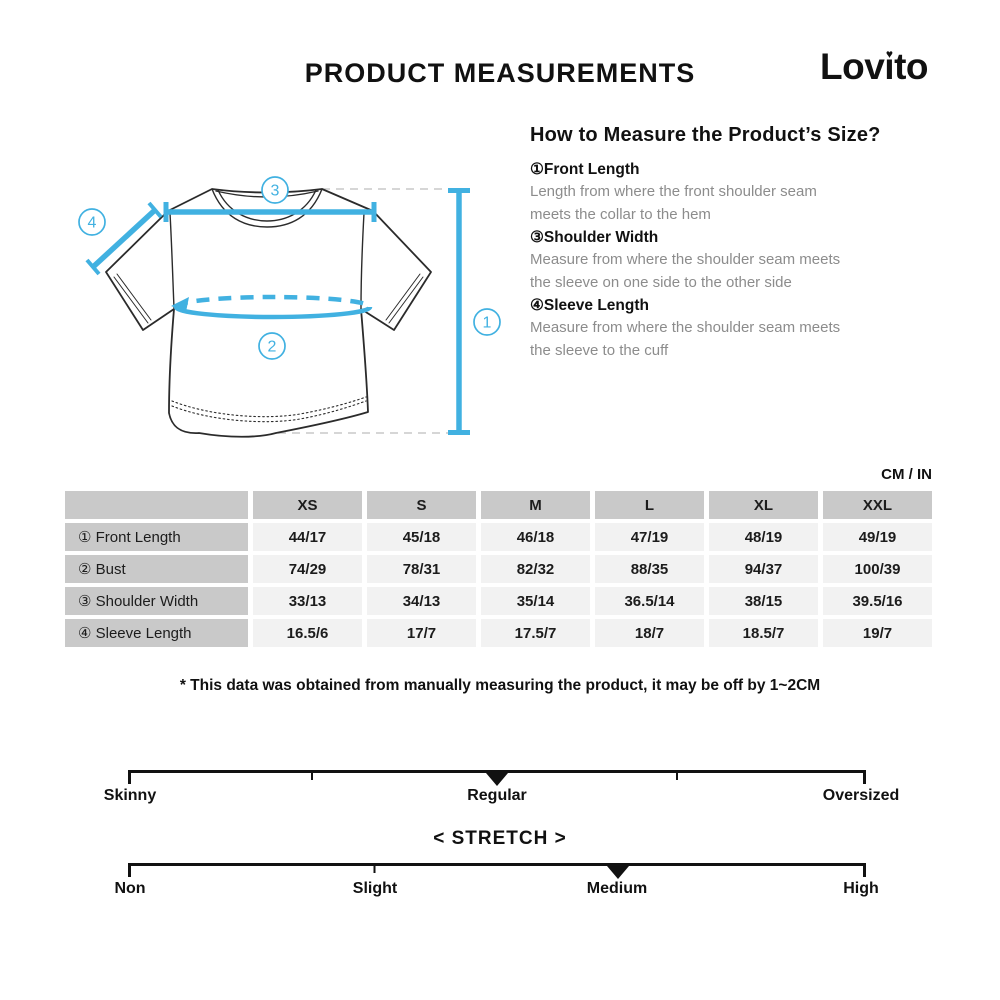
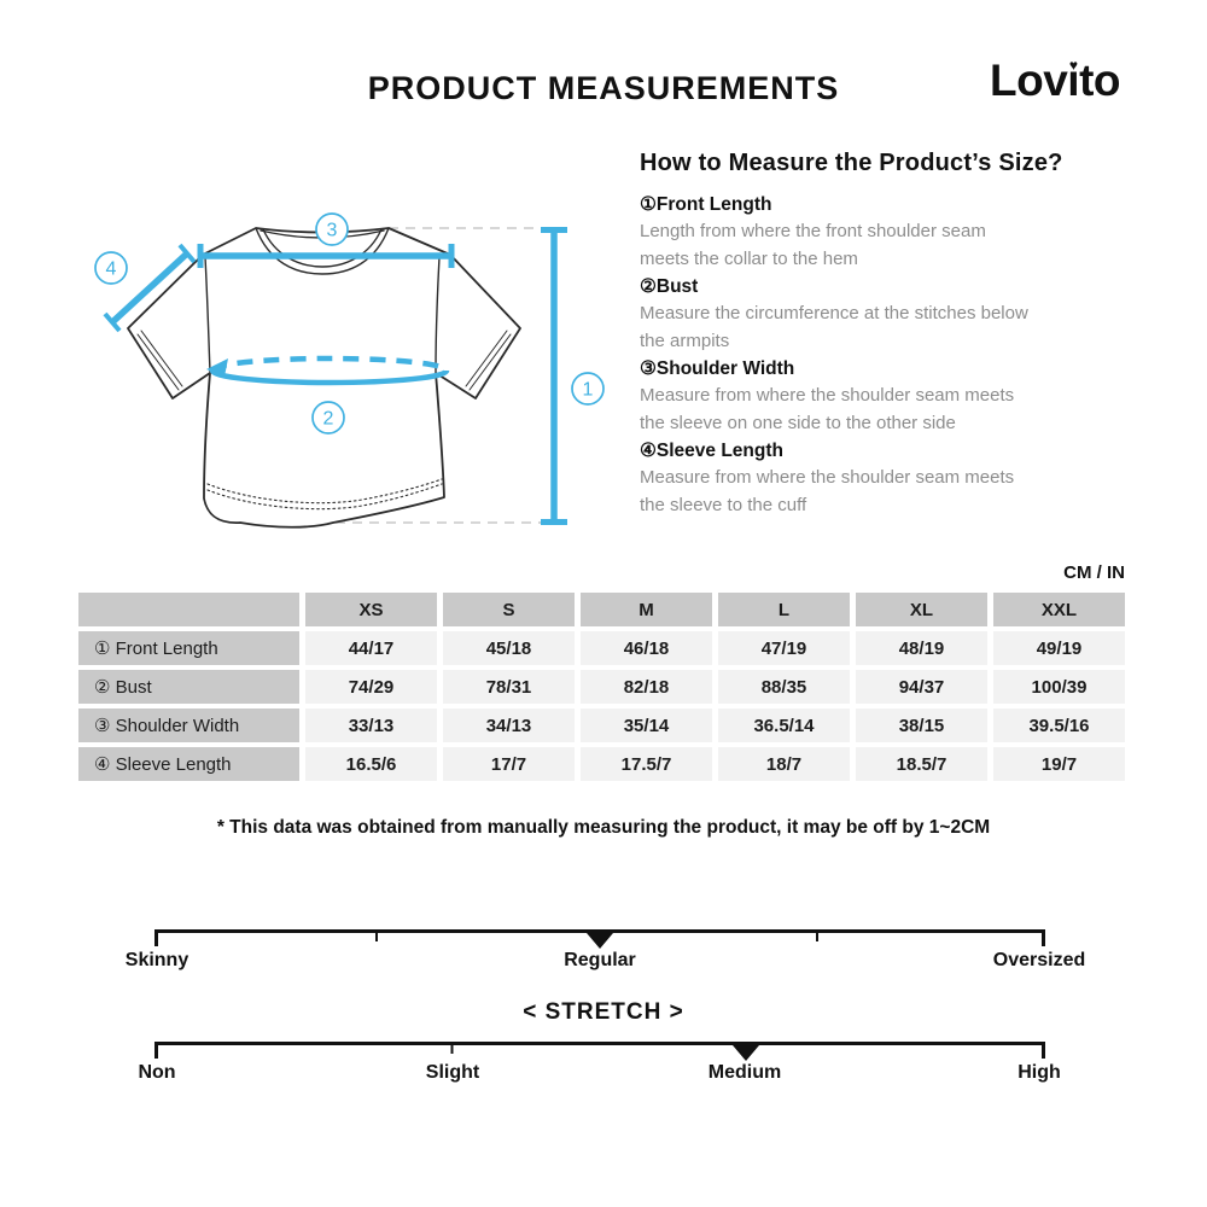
  PRODUCT MEASUREMENTS
  Lovı
  ♥
  to
  1
  2
  3
  4
  How to Measure the Product’s Size?
  ①Front Length
  Length from where the front shoulder seam
  meets the collar to the hem
+ ②Bust
+ Measure the circumference at the stitches below
+ the armpits
  ③Shoulder Width
  Measure from where the shoulder seam meets
  the sleeve on one side to the other side
  ④Sleeve Length
  Measure from where the shoulder seam meets
  the sleeve to the cuff
  CM / IN
  XS
  S
  M
  L
  XL
  XXL
  ① Front Length
  44/17
  45/18
  46/18
  47/19
  48/19
  49/19
  ② Bust
  74/29
  78/31
- 82/32
+ 82/18
  88/35
  94/37
  100/39
  ③ Shoulder Width
  33/13
  34/13
  35/14
  36.5/14
  38/15
  39.5/16
  ④ Sleeve Length
  16.5/6
  17/7
  17.5/7
  18/7
  18.5/7
  19/7
  * This data was obtained from manually measuring the product, it may be off by 1~2CM
  Skinny
  Regular
  Oversized
  < STRETCH >
  Non
  Slight
  Medium
  High
